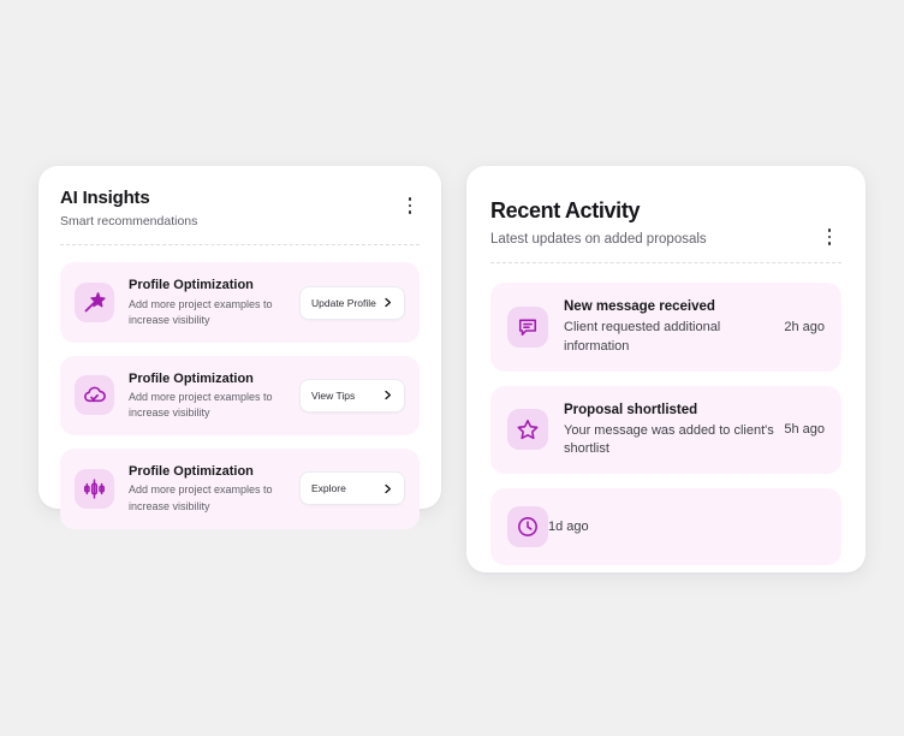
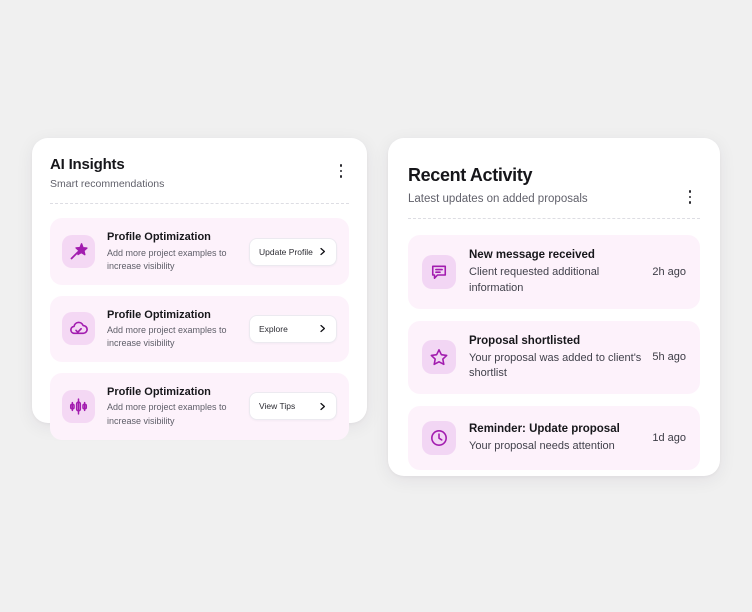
  AI Insights
  Smart recommendations
  Profile Optimization
  Add more project examples to increase visibility
  Update Profile
  Profile Optimization
  Add more project examples to increase visibility
- View Tips
+ Explore
  Profile Optimization
  Add more project examples to increase visibility
- Explore
+ View Tips
  Recent Activity
  Latest updates on added proposals
  New message received
  Client requested additional information
  2h ago
  Proposal shortlisted
- Your message was added to client's shortlist
+ Your proposal was added to client's shortlist
  5h ago
+ Reminder: Update proposal
+ Your proposal needs attention
  1d ago
